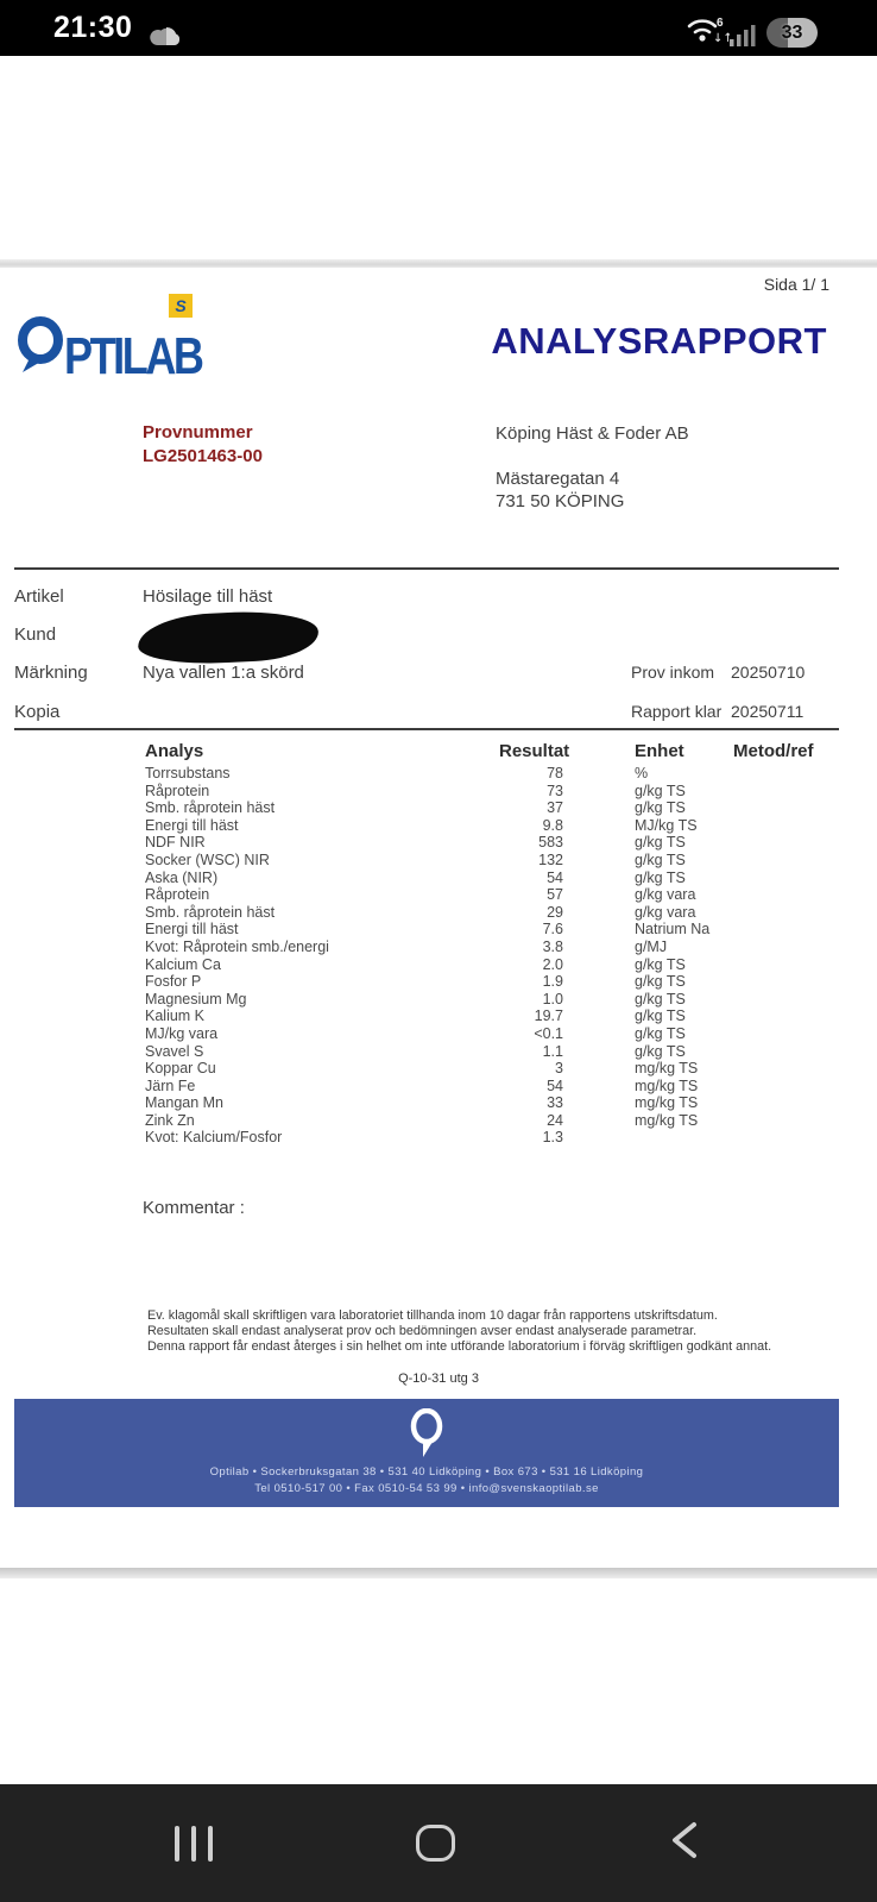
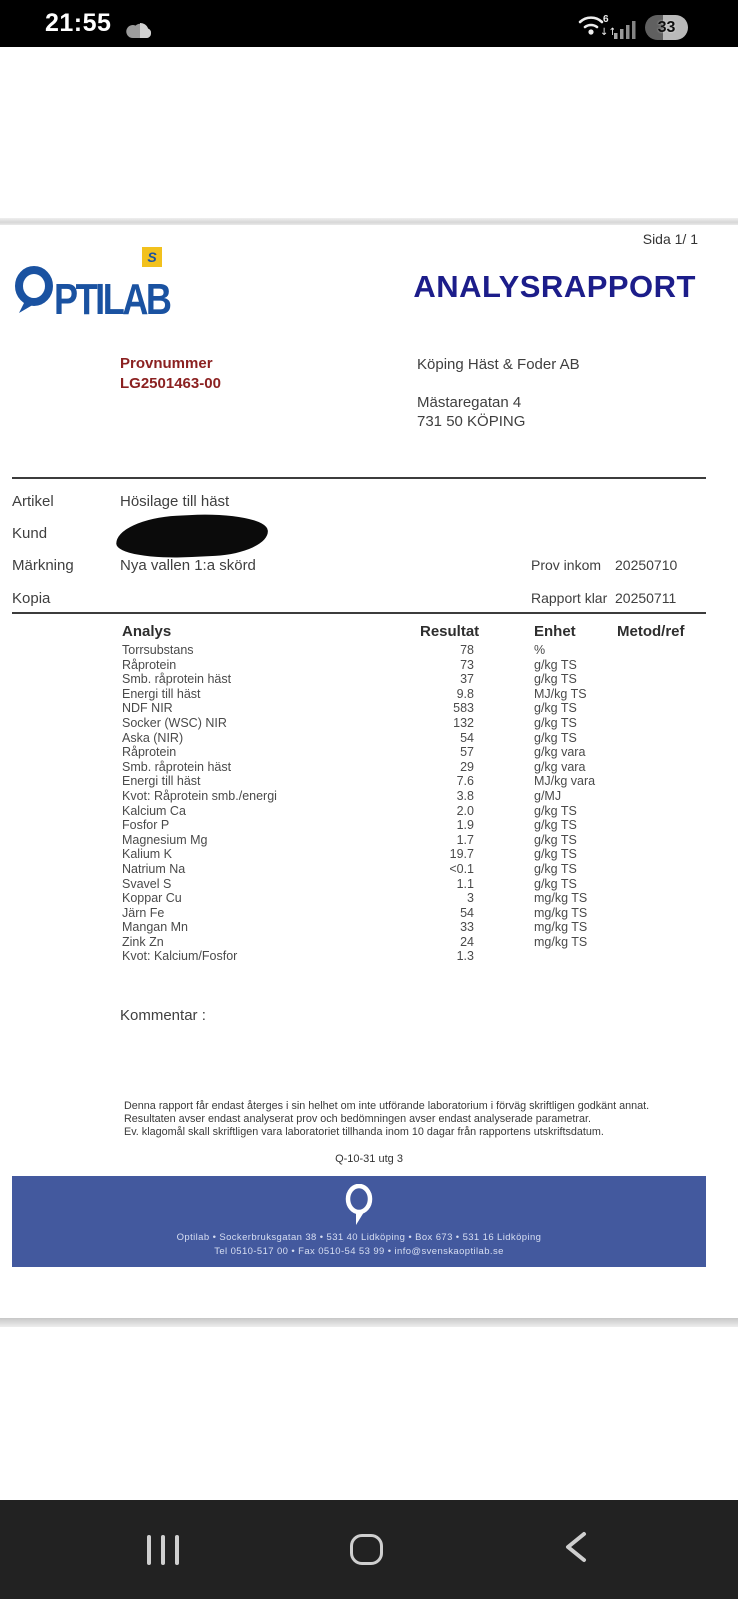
- 21:30
+ 21:55
  6
  ↓↑
  33
  Sida 1/ 1
  PTILAB
  S
  ANALYSRAPPORT
  Provnummer
  LG2501463-00
  Köping Häst & Foder AB
  Mästaregatan 4
  731 50 KÖPING
  Artikel
  Hösilage till häst
  Kund
  Märkning
  Nya vallen 1:a skörd
  Prov inkom
  20250710
  Kopia
  Rapport klar
  20250711
  Analys
  Resulta
  Enhet
  Metod/ref
  Torrsubstans
  78
  %
  Råprotein
  73
  g/kg TS
  Smb. råprotein häst
  37
  g/kg TS
  Energi till häst
  9.8
  MJ/kg TS
  NDF NIR
  583
  g/kg TS
  Socker (WSC) NIR
  132
  g/kg TS
  Aska (NIR)
  54
  g/kg TS
  Råprotein
  57
  g/kg vara
  Smb. råprotein häst
  29
  g/kg vara
  Energi till häst
  7.6
- Natrium Na
+ MJ/kg vara
  Kvot: Råprotein smb./energi
  3.8
  g/MJ
  Kalcium Ca
  2.0
  g/kg TS
  Fosfor P
  1.9
  g/kg TS
  Magnesium Mg
- 1.0
+ 1.7
  g/kg TS
  Kalium K
  19.7
  g/kg TS
- MJ/kg vara
+ Natrium Na
  <0.1
  g/kg TS
  Svavel S
  1.1
  g/kg TS
  Koppar Cu
  3
  mg/kg TS
  Järn Fe
  54
  mg/kg TS
  Mangan Mn
  33
  mg/kg TS
  Zink Zn
  24
  mg/kg TS
  Kvot: Kalcium/Fosfor
  1.3
  Kommentar :
- Ev. klagomål skall skriftligen vara laboratoriet tillhanda inom 10 dagar från rapportens utskriftsdatum.
+ Denna rapport får endast återges i sin helhet om inte utförande laboratorium i förväg skriftligen godkänt annat.
- Resultaten skall endast analyserat prov och bedömningen avser endast analyserade parametrar.
+ Resultaten avser endast analyserat prov och bedömningen avser endast analyserade parametrar.
- Denna rapport får endast återges i sin helhet om inte utförande laboratorium i förväg skriftligen godkänt annat.
+ Ev. klagomål skall skriftligen vara laboratoriet tillhanda inom 10 dagar från rapportens utskriftsdatum.
  Q-10-31 utg 3
  Optilab • Sockerbruksgatan 38 • 531 40 Lidköping • Box 673 • 531 16 Lidköping
  Tel 0510-517 00 • Fax 0510-54 53 99 • info@svenskaoptilab.se
